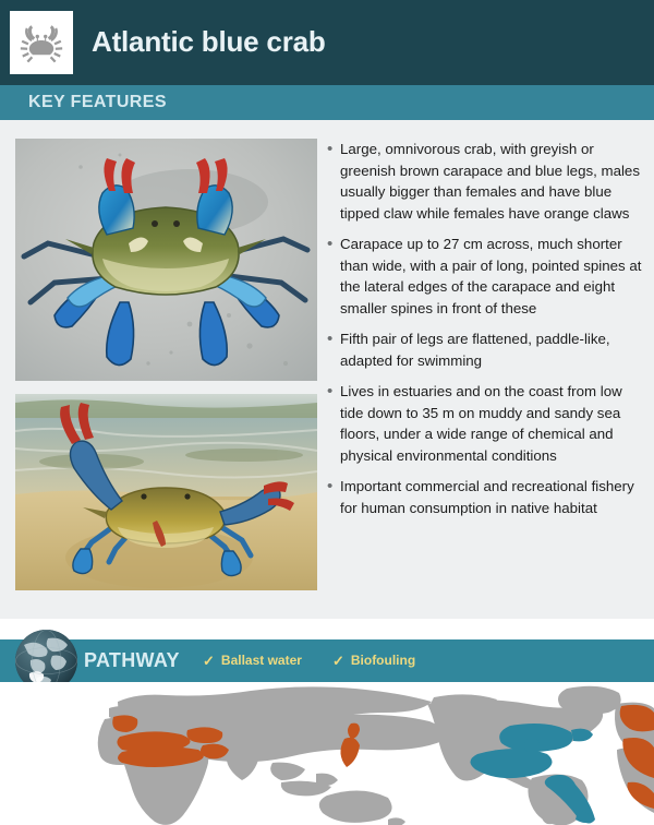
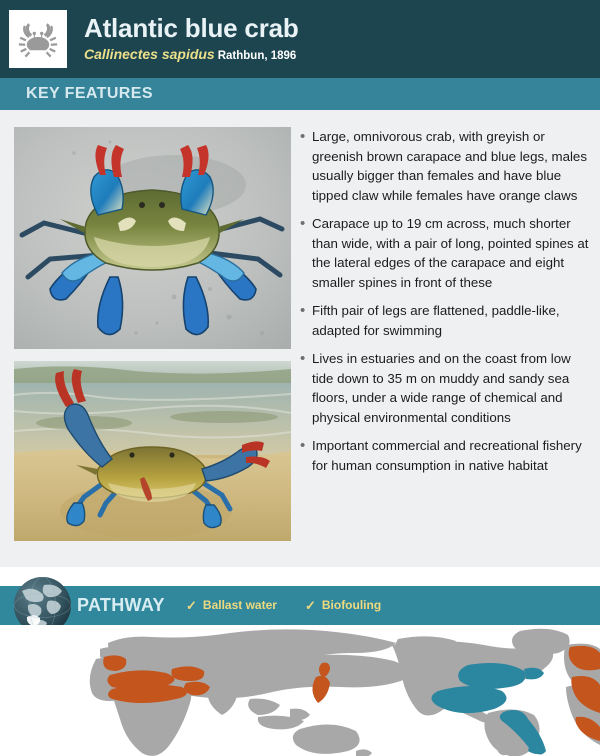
  Atlantic blue crab
+ Callinectes sapidus Rathbun, 1896
  KEY FEATURES
  •
  Large, omnivorous crab, with greyish or greenish brown carapace and blue legs, males usually bigger than females and have blue tipped claw while females have orange claws
  •
- Carapace up to 27 cm across, much shorter than wide, with a pair of long, pointed spines at the lateral edges of the carapace and eight smaller spines in front of these
+ Carapace up to 19 cm across, much shorter than wide, with a pair of long, pointed spines at the lateral edges of the carapace and eight smaller spines in front of these
  •
  Fifth pair of legs are flattened, paddle-like, adapted for swimming
  •
  Lives in estuaries and on the coast from low tide down to 35 m on muddy and sandy sea floors, under a wide range of chemical and physical environmental conditions
  •
  Important commercial and recreational fishery for human consumption in native habitat
  PATHWAY
  ✓
  Ballast water
  ✓
  Biofouling
